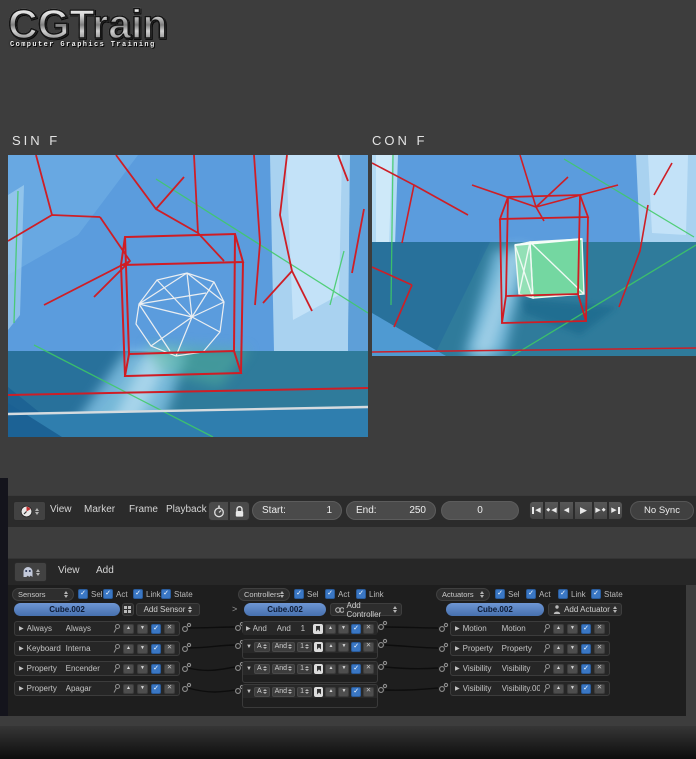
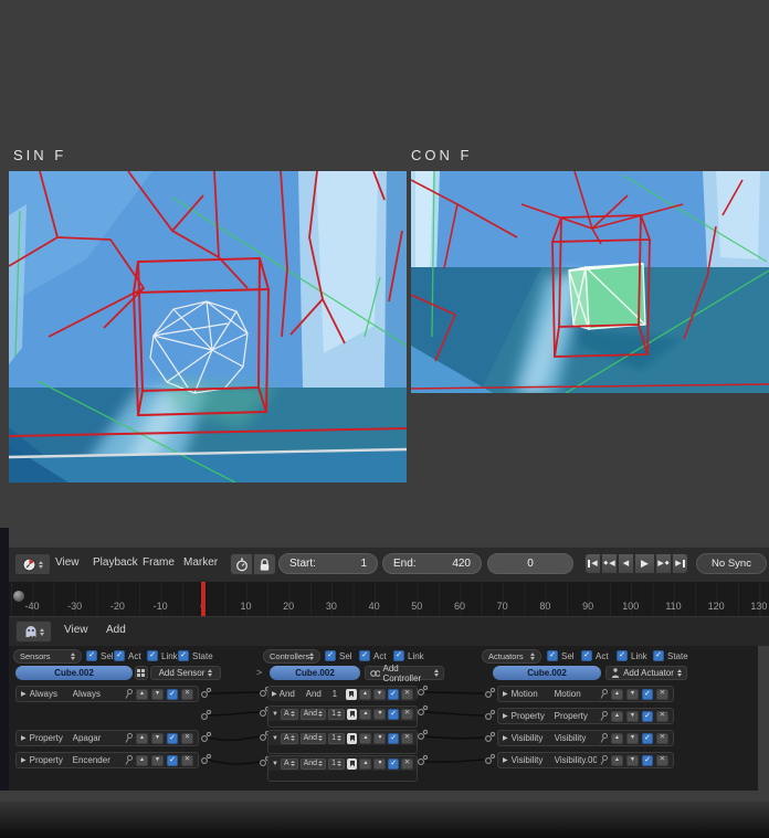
- CGTrain
  SIN F
  CON F
  View
- Marker
+ Playback
  Frame
- Playback
+ Marker
  Start:
  1
  End:
- 250
+ 420
  0
  ▶
  No Sync
+ -40
+ -30
+ -20
+ -10
+ 10
+ 20
+ 30
+ 40
+ 50
+ 60
+ 70
+ 80
+ 90
+ 100
+ 110
+ 120
+ 130
  View
  Add
  Sensors
  Sel
  Act
  Link
  State
  Cube.002
  Add Sensor
  Always
  Always
- Keyboard
- Interna
  Property
- Encender
+ Apagar
  Property
- Apagar
+ Encender
  Controllers
  Sel
  Act
  Link
  >
  Cube.002
  Add Controller
  And
  And
  1
  Actuators
  Sel
  Act
  Link
  State
  Cube.002
  Add Actuator
  Motion
  Motion
  Property
  Property
  Visibility
  Visibility
  Visibility
  Visibility.00
